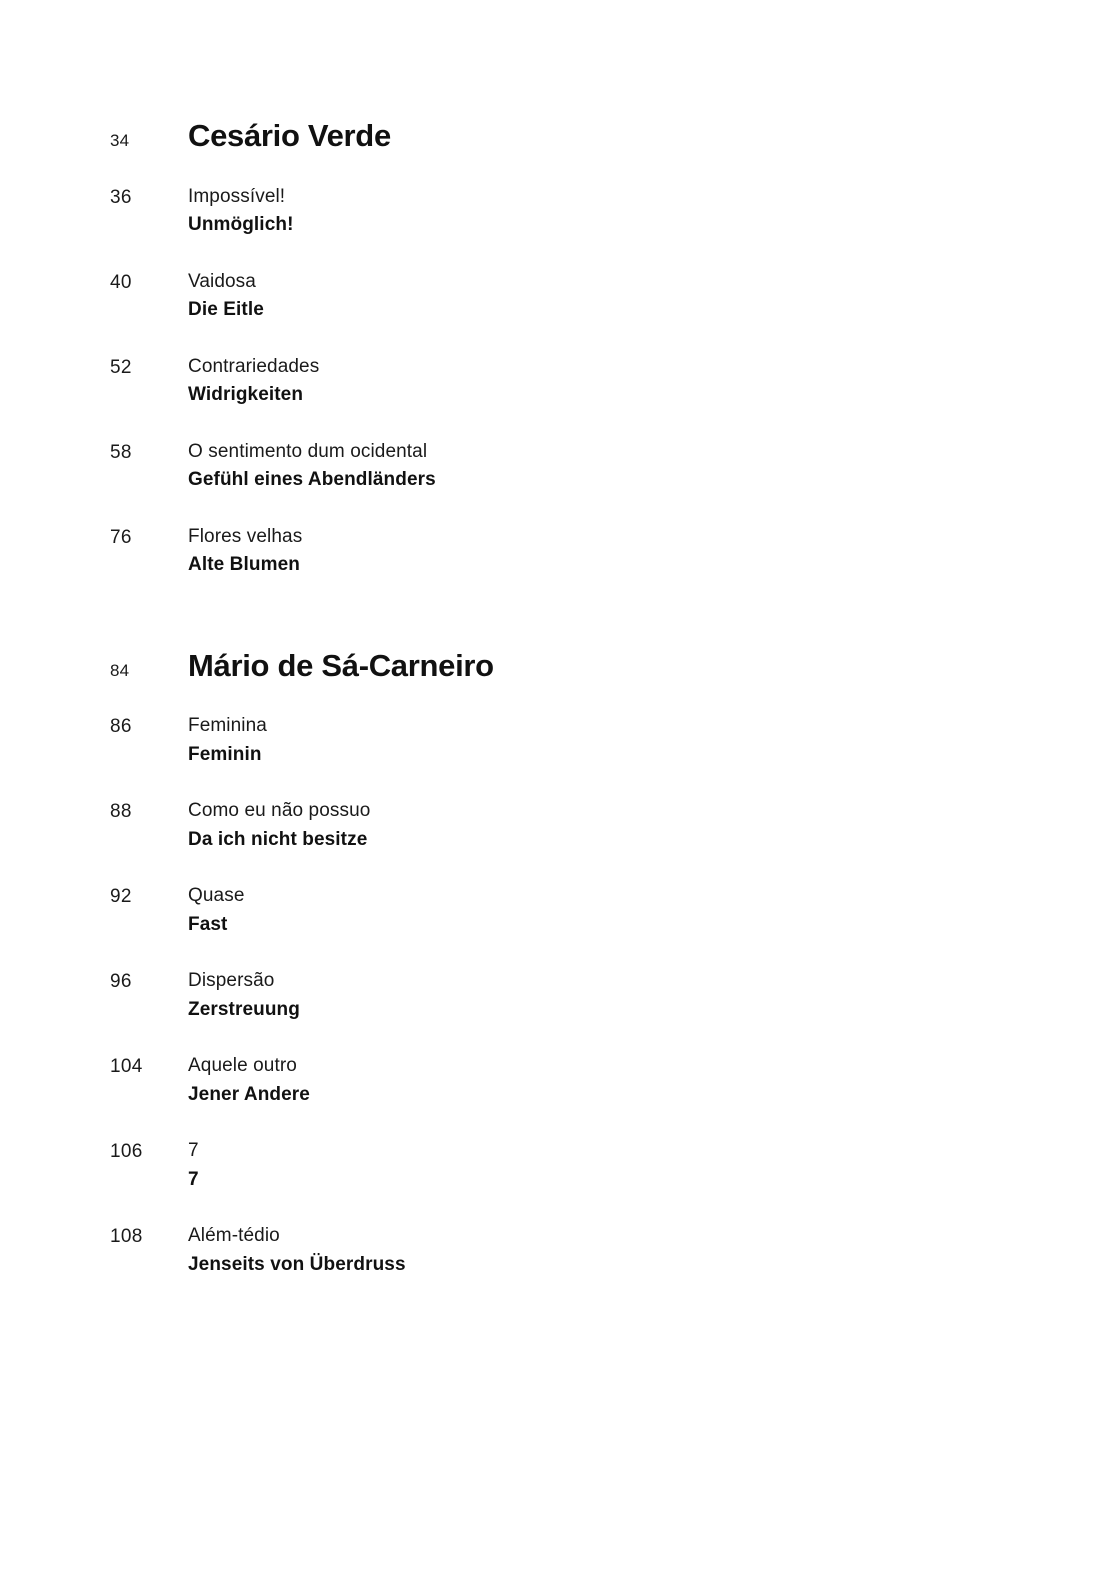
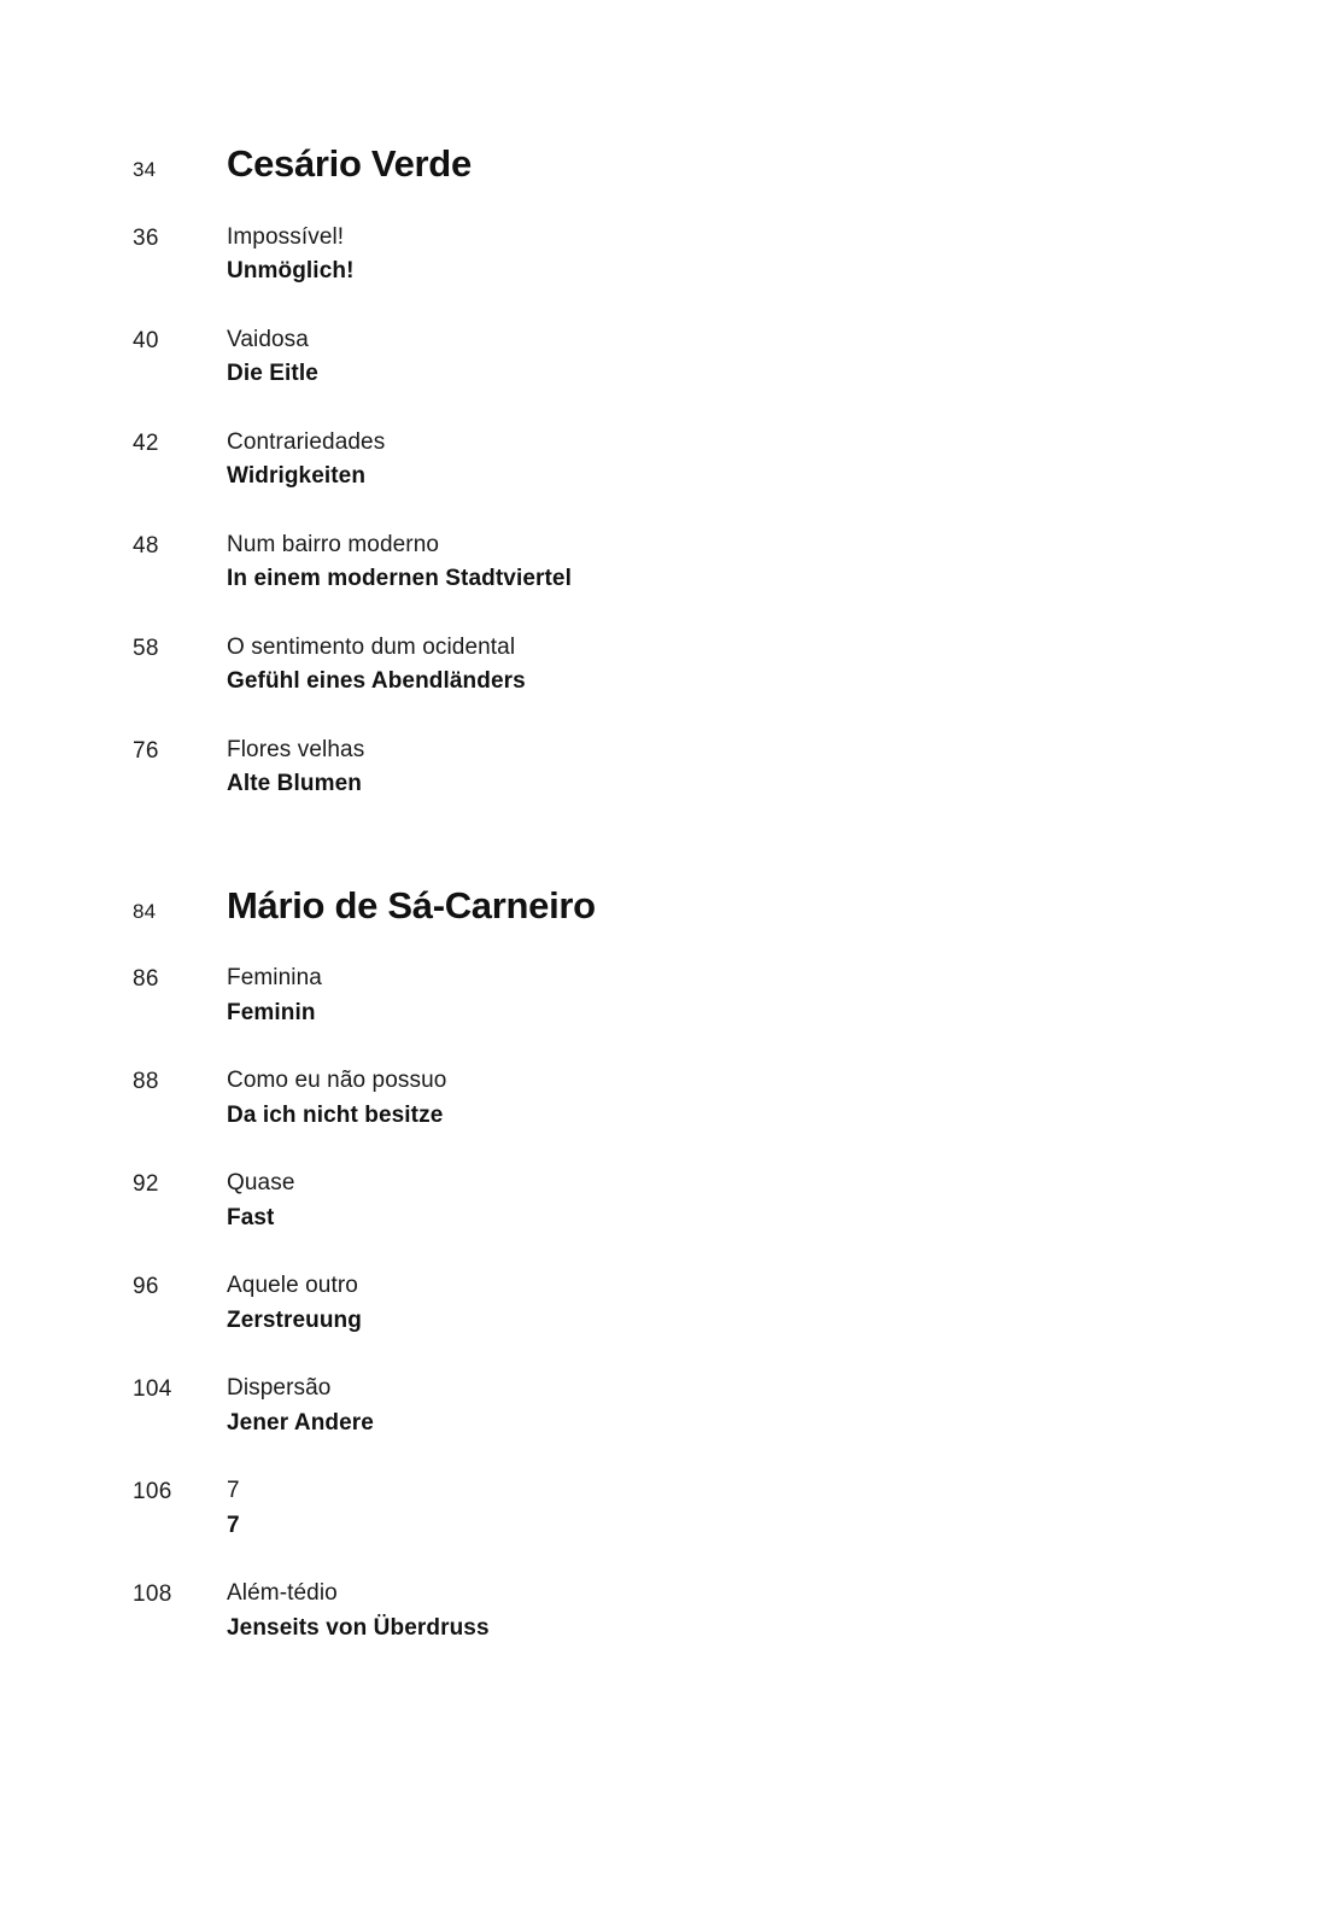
  34
  Cesário Verde
  36
  Impossível!
  Unmöglich!
  40
  Vaidosa
  Die Eitle
- 52
+ 42
  Contrariedades
  Widrigkeiten
+ 48
+ Num bairro moderno
+ In einem modernen Stadtviertel
  58
  O sentimento dum ocidental
  Gefühl eines Abendländers
  76
  Flores velhas
  Alte Blumen
  84
  Mário de Sá-Carneiro
  86
  Feminina
  Feminin
  88
  Como eu não possuo
  Da ich nicht besitze
  92
  Quase
  Fast
  96
- Dispersão
+ Aquele outro
  Zerstreuung
  104
- Aquele outro
+ Dispersão
  Jener Andere
  106
  7
  7
  108
  Além-tédio
  Jenseits von Überdruss
